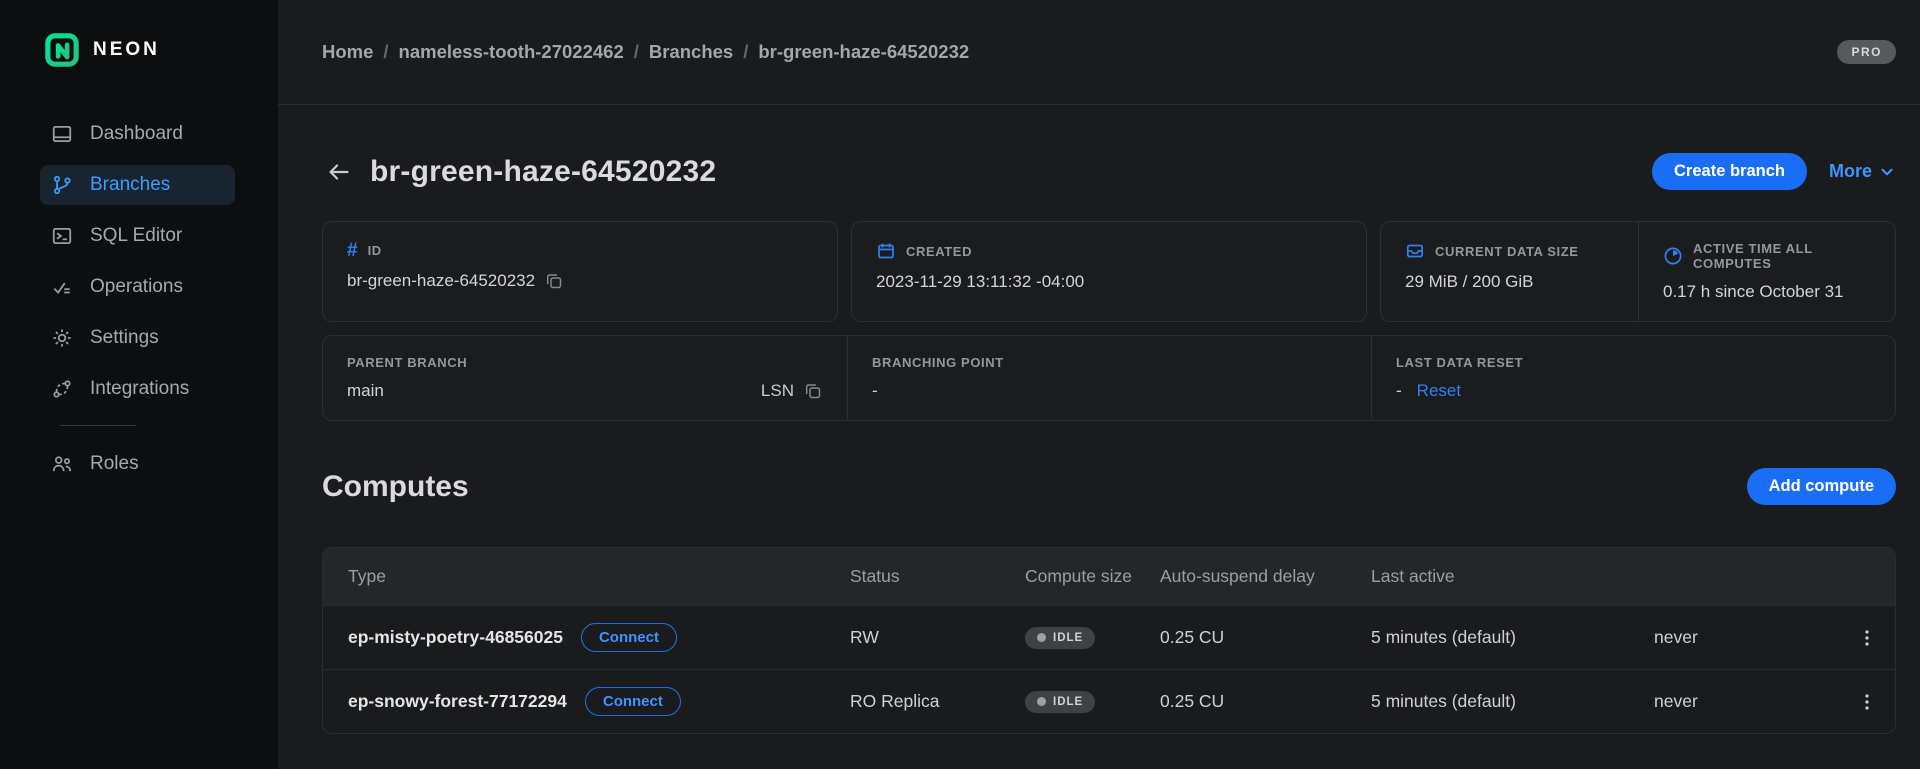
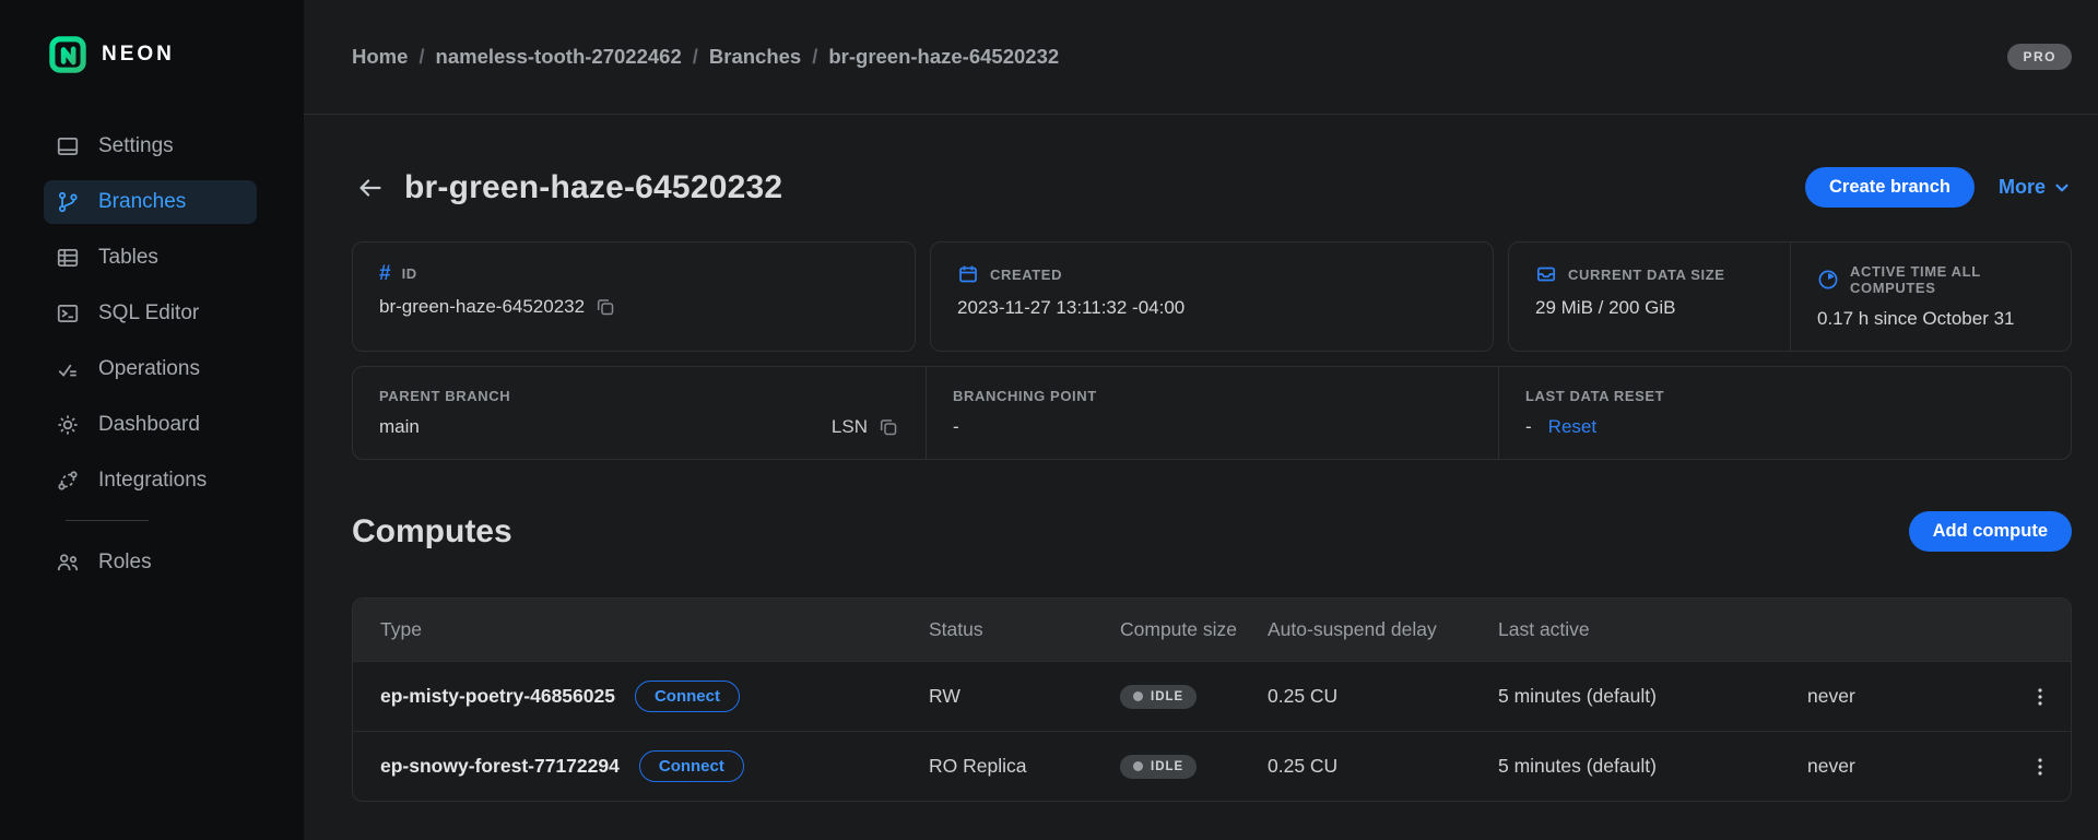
  NEON
- Dashboard
+ Settings
  Branches
+ Tables
  SQL Editor
  Operations
- Settings
+ Dashboard
  Integrations
  Roles
  Home
  /
  nameless-tooth-27022462
  /
  Branches
  /
  br-green-haze-64520232
  PRO
  br-green-haze-64520232
  Create branch
  More
  #
  ID
  br-green-haze-64520232
  CREATED
- 2023-11-29 13:11:32 -04:00
+ 2023-11-27 13:11:32 -04:00
  CURRENT DATA SIZE
  29 MiB / 200 GiB
  ACTIVE TIME ALL COMPUTES
  0.17 h since October 31
  PARENT BRANCH
  main
  LSN
  BRANCHING POINT
  -
  LAST DATA RESET
  -
  Reset
  Computes
  Add compute
  Type
  Status
  Compute size
  Auto-suspend delay
  Last active
  ep-misty-poetry-46856025
  Connect
  RW
  IDLE
  0.25 CU
  5 minutes (default)
  never
  ep-snowy-forest-77172294
  Connect
  RO Replica
  IDLE
  0.25 CU
  5 minutes (default)
  never
